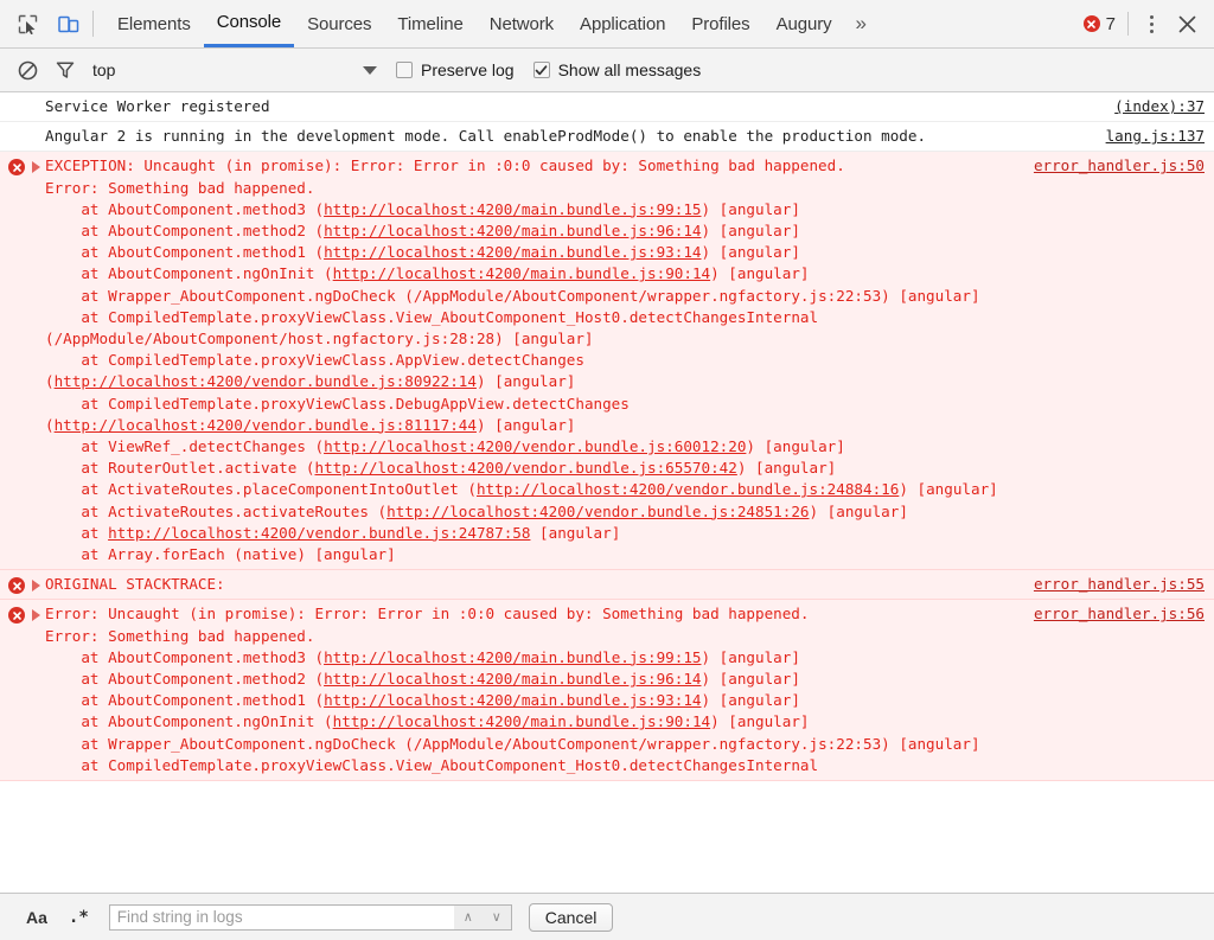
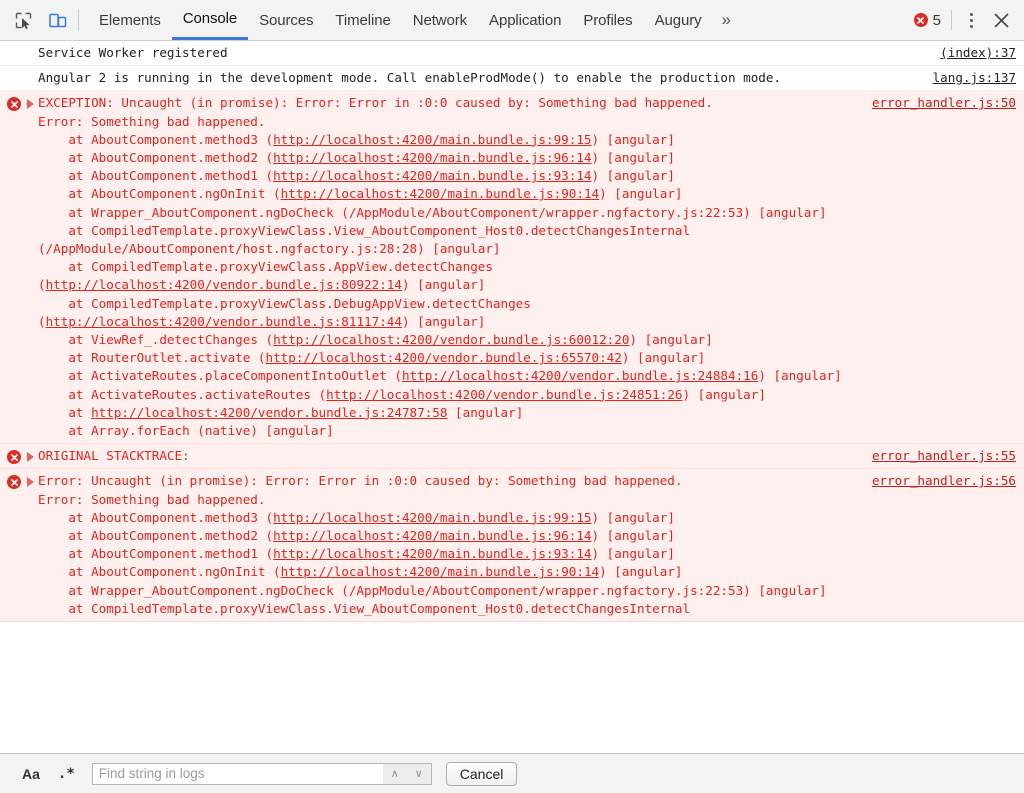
  Elements
  Console
  Sources
  Timeline
  Network
  Application
  Profiles
  Augury
  »
- 7
+ 5
- top
- Preserve log
- Show all messages
  Service Worker registered
  (index):37
  Angular 2 is running in the development mode. Call enableProdMode() to enable the production mode.
  lang.js:137
  EXCEPTION: Uncaught (in promise): Error: Error in :0:0 caused by: Something bad happened.
  Error: Something bad happened.
  at AboutComponent.method3 (http://localhost:4200/main.bundle.js:99:15) [angular]
  at AboutComponent.method2 (http://localhost:4200/main.bundle.js:96:14) [angular]
  at AboutComponent.method1 (http://localhost:4200/main.bundle.js:93:14) [angular]
  at AboutComponent.ngOnInit (http://localhost:4200/main.bundle.js:90:14) [angular]
  at Wrapper_AboutComponent.ngDoCheck (/AppModule/AboutComponent/wrapper.ngfactory.js:22:53) [angular]
  at CompiledTemplate.proxyViewClass.View_AboutComponent_Host0.detectChangesInternal (/AppModule/AboutComponent/host.ngfactory.js:28:28) [angular]
  at CompiledTemplate.proxyViewClass.AppView.detectChanges (http://localhost:4200/vendor.bundle.js:80922:14) [angular]
  at CompiledTemplate.proxyViewClass.DebugAppView.detectChanges (http://localhost:4200/vendor.bundle.js:81117:44) [angular]
  at ViewRef_.detectChanges (http://localhost:4200/vendor.bundle.js:60012:20) [angular]
  at RouterOutlet.activate (http://localhost:4200/vendor.bundle.js:65570:42) [angular]
  at ActivateRoutes.placeComponentIntoOutlet (http://localhost:4200/vendor.bundle.js:24884:16) [angular]
  at ActivateRoutes.activateRoutes (http://localhost:4200/vendor.bundle.js:24851:26) [angular]
  at http://localhost:4200/vendor.bundle.js:24787:58 [angular]
  at Array.forEach (native) [angular]
  error_handler.js:50
  ORIGINAL STACKTRACE:
  error_handler.js:55
  Error: Uncaught (in promise): Error: Error in :0:0 caused by: Something bad happened.
  Error: Something bad happened.
  at AboutComponent.method3 (http://localhost:4200/main.bundle.js:99:15) [angular]
  at AboutComponent.method2 (http://localhost:4200/main.bundle.js:96:14) [angular]
  at AboutComponent.method1 (http://localhost:4200/main.bundle.js:93:14) [angular]
  at AboutComponent.ngOnInit (http://localhost:4200/main.bundle.js:90:14) [angular]
  at Wrapper_AboutComponent.ngDoCheck (/AppModule/AboutComponent/wrapper.ngfactory.js:22:53) [angular]
  at CompiledTemplate.proxyViewClass.View_AboutComponent_Host0.detectChangesInternal
  error_handler.js:56
  Aa
  .*
  Find string in logs
  ∧
  ∨
  Cancel
